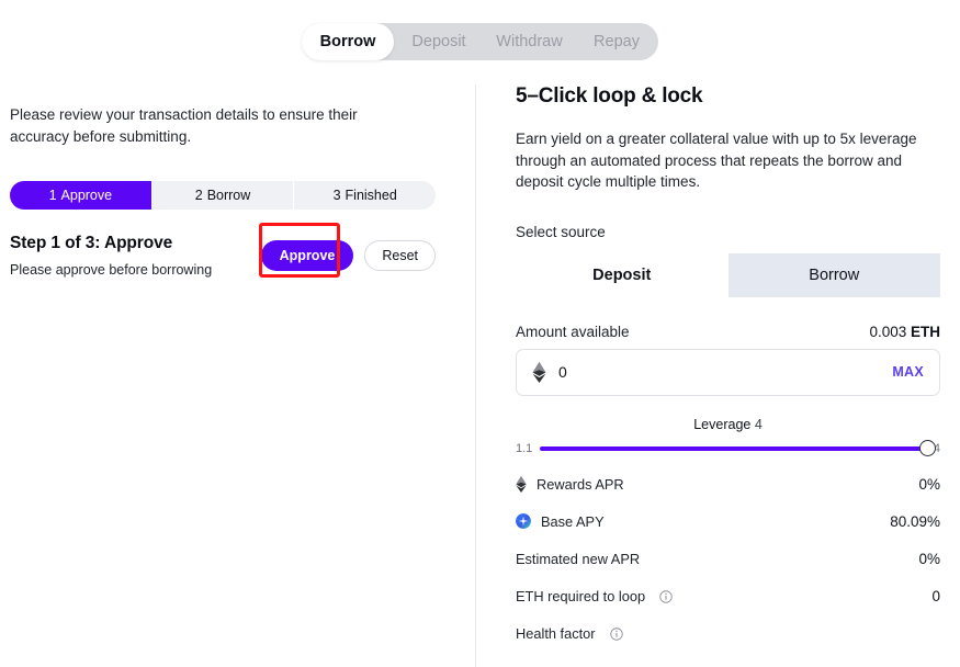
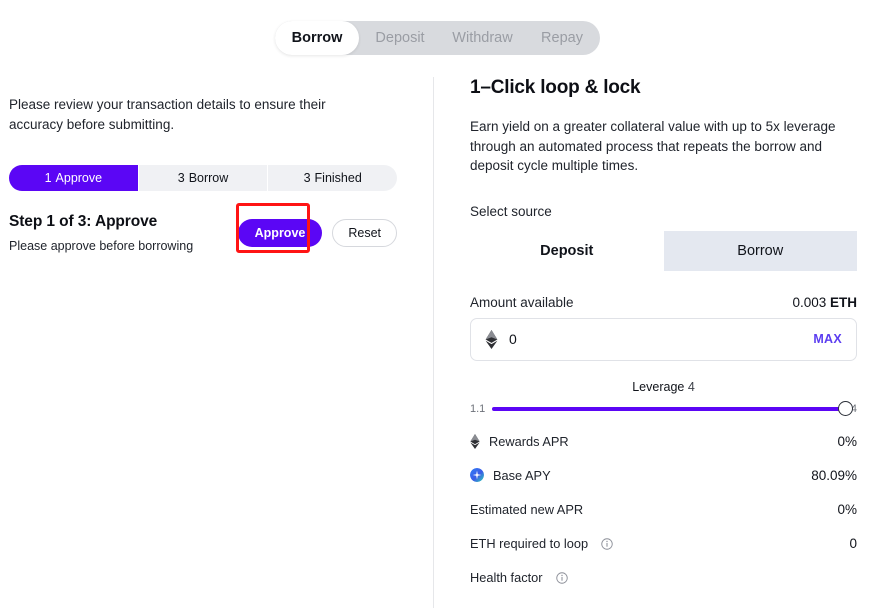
  Borrow
  Deposit
  Withdraw
  Repay
  Please review your transaction details to ensure their accuracy before submitting.
  1 Approve
- 2 Borrow
+ 3 Borrow
  3 Finished
  Step 1 of 3: Approve
  Please approve before borrowing
  Approve
  Reset
- 5–Click loop & lock
+ 1–Click loop & lock
  Earn yield on a greater collateral value with up to 5x leverage through an automated process that repeats the borrow and deposit cycle multiple times.
  Select source
  Deposit
  Borrow
  Amount available
  0.003 ETH
  0
  MAX
  Leverage 4
  1.1
  4
  Rewards APR
  0%
  Base APY
  80.09%
  Estimated new APR
  0%
  ETH required to loop
  0
  Health factor
